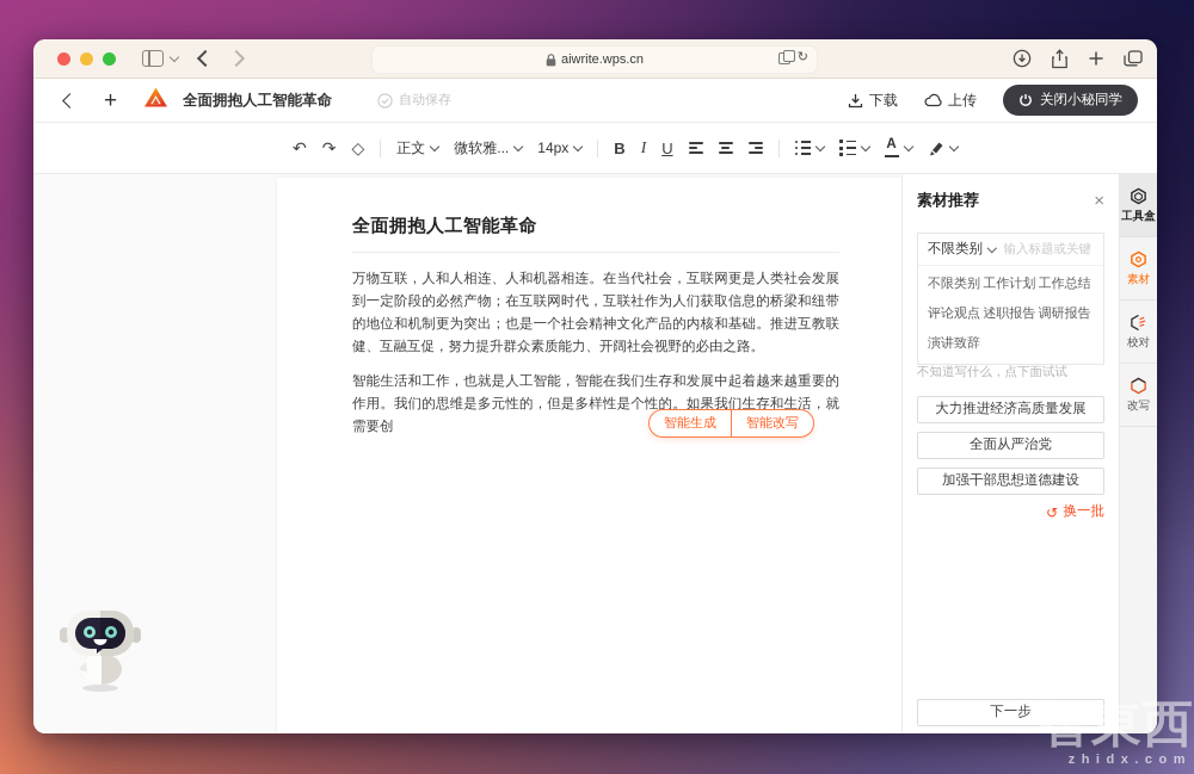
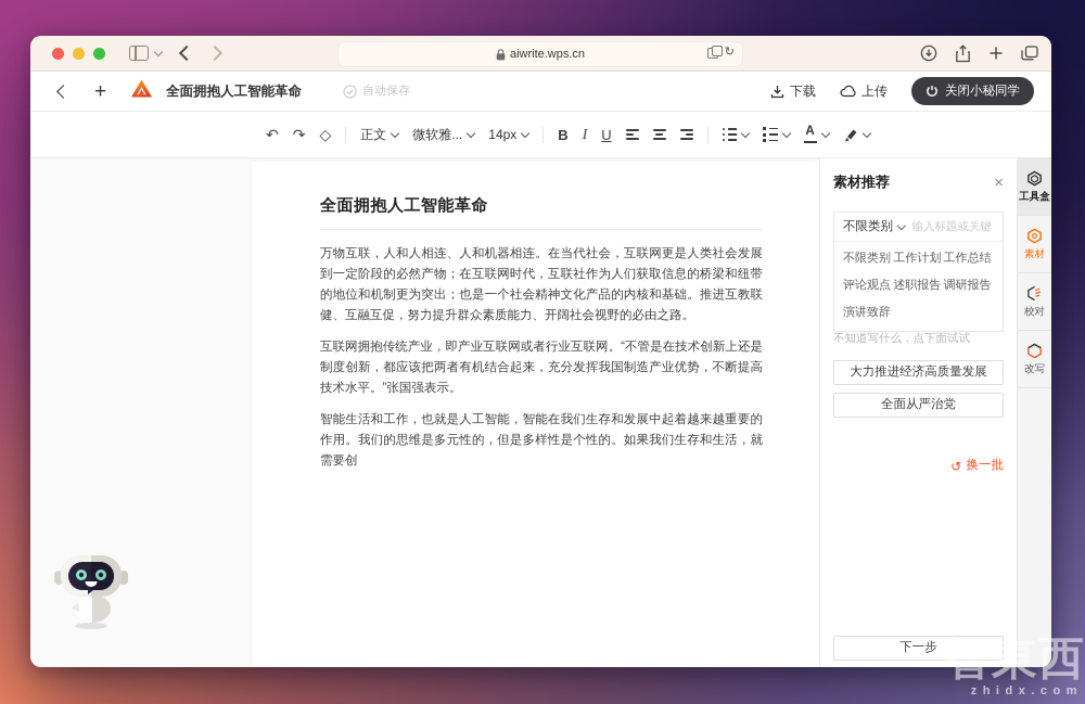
  aiwrite.wps.cn
  ↻
  +
  全面拥抱人工智能革命
  自动保存
  下载
  上传
  关闭小秘同学
  ↶
  ↷
  ◇
  正文
  微软雅...
  14px
  B
  I
  U
  A
  全面拥抱人工智能革命
  万物互联，人和人相连、人和机器相连。在当代社会，互联网更是人类社会发展到一定阶段的必然产物；在互联网时代，互联社作为人们获取信息的桥梁和纽带的地位和机制更为突出；也是一个社会精神文化产品的内核和基础。推进互教联健、互融互促，努力提升群众素质能力、开阔社会视野的必由之路。
+ 互联网拥抱传统产业，即产业互联网或者行业互联网。“不管是在技术创新上还是制度创新，都应该把两者有机结合起来，充分发挥我国制造产业优势，不断提高技术水平。”张国强表示。
  智能生活和工作，也就是人工智能，智能在我们生存和发展中起着越来越重要的作用。我们的思维是多元性的，但是多样性是个性的。如果我们生存和生活，就需要创
- 智能生成
- 智能改写
  素材推荐
  ×
  不限类别
  输入标题或关键
  不限类别
  工作计划
  工作总结
  评论观点
  述职报告
  调研报告
  演讲致辞
  不知道写什么，点下面试试
  大力推进经济高质量发展
  全面从严治党
- 加强干部思想道德建设
  换一批
  下一步
  工具盒
  素材
  校对
  改写
  智東西
  zhidx.com
